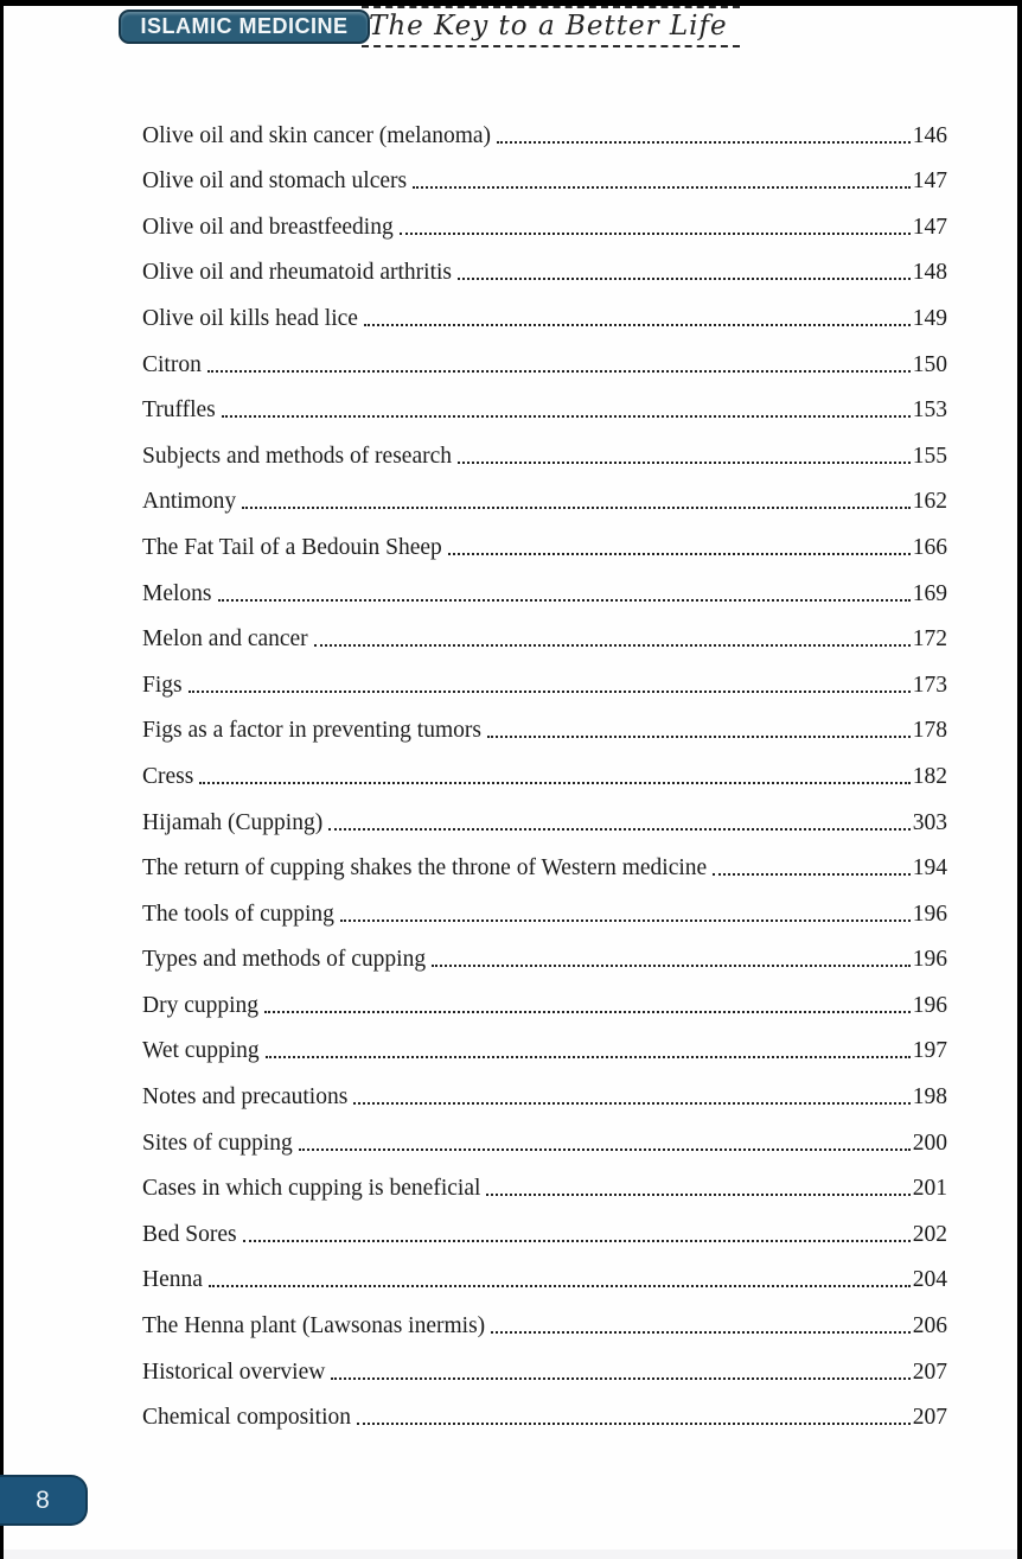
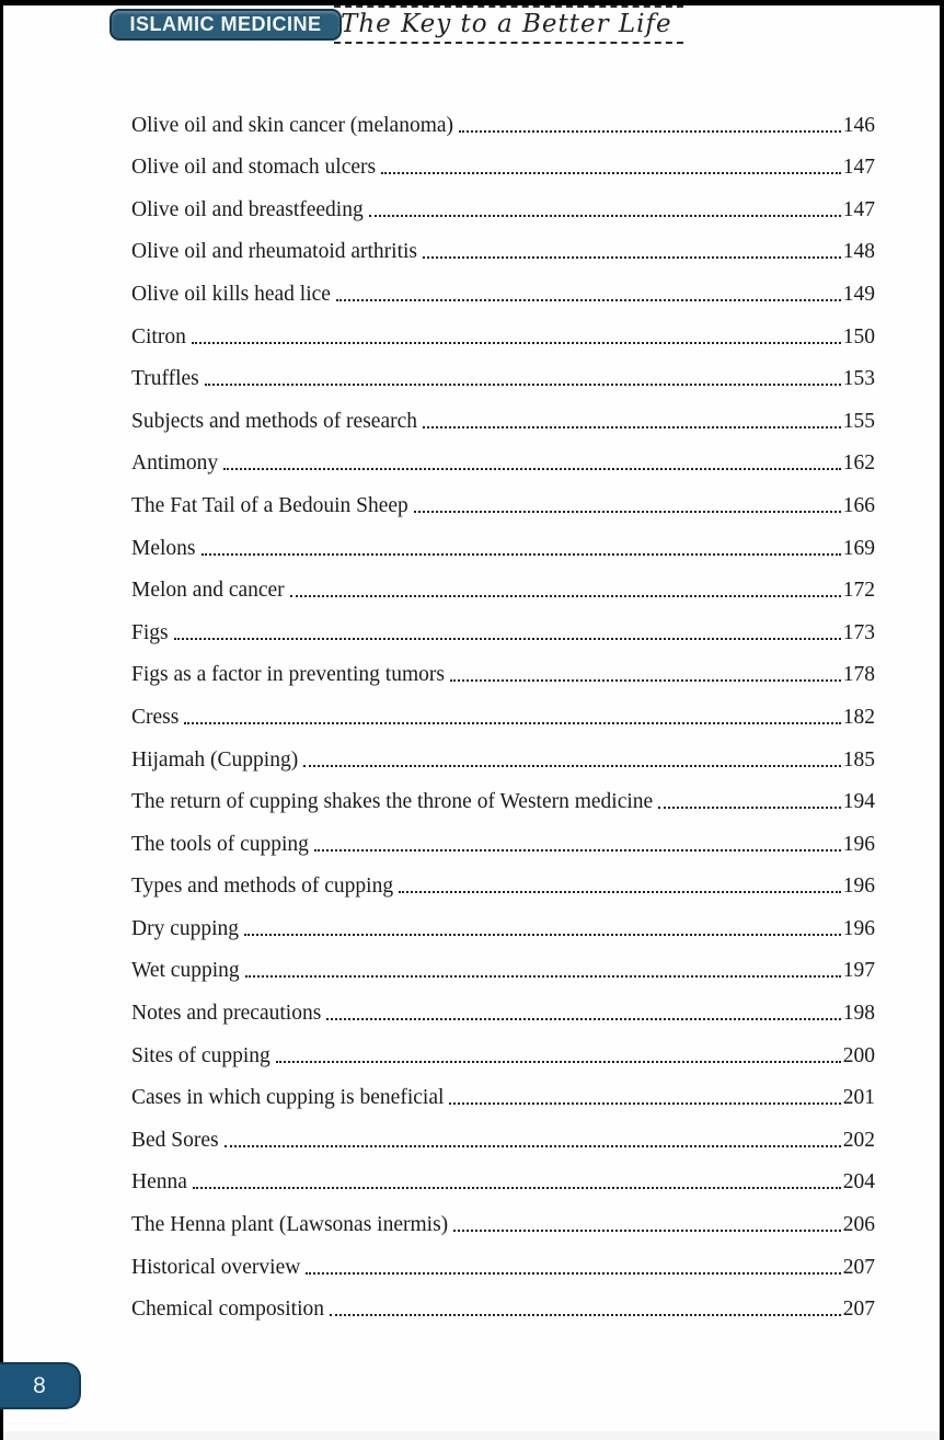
  ISLAMIC MEDICINE
  The Key to a Better Life
  Olive oil and skin cancer (melanoma)
  146
  Olive oil and stomach ulcers
  147
  Olive oil and breastfeeding
  147
  Olive oil and rheumatoid arthritis
  148
  Olive oil kills head lice
  149
  Citron
  150
  Truffles
  153
  Subjects and methods of research
  155
  Antimony
  162
  The Fat Tail of a Bedouin Sheep
  166
  Melons
  169
  Melon and cancer
  172
  Figs
  173
  Figs as a factor in preventing tumors
  178
  Cress
  182
  Hijamah (Cupping)
- 303
+ 185
  The return of cupping shakes the throne of Western medicine
  194
  The tools of cupping
  196
  Types and methods of cupping
  196
  Dry cupping
  196
  Wet cupping
  197
  Notes and precautions
  198
  Sites of cupping
  200
  Cases in which cupping is beneficial
  201
  Bed Sores
  202
  Henna
  204
  The Henna plant (Lawsonas inermis)
  206
  Historical overview
  207
  Chemical composition
  207
  8
